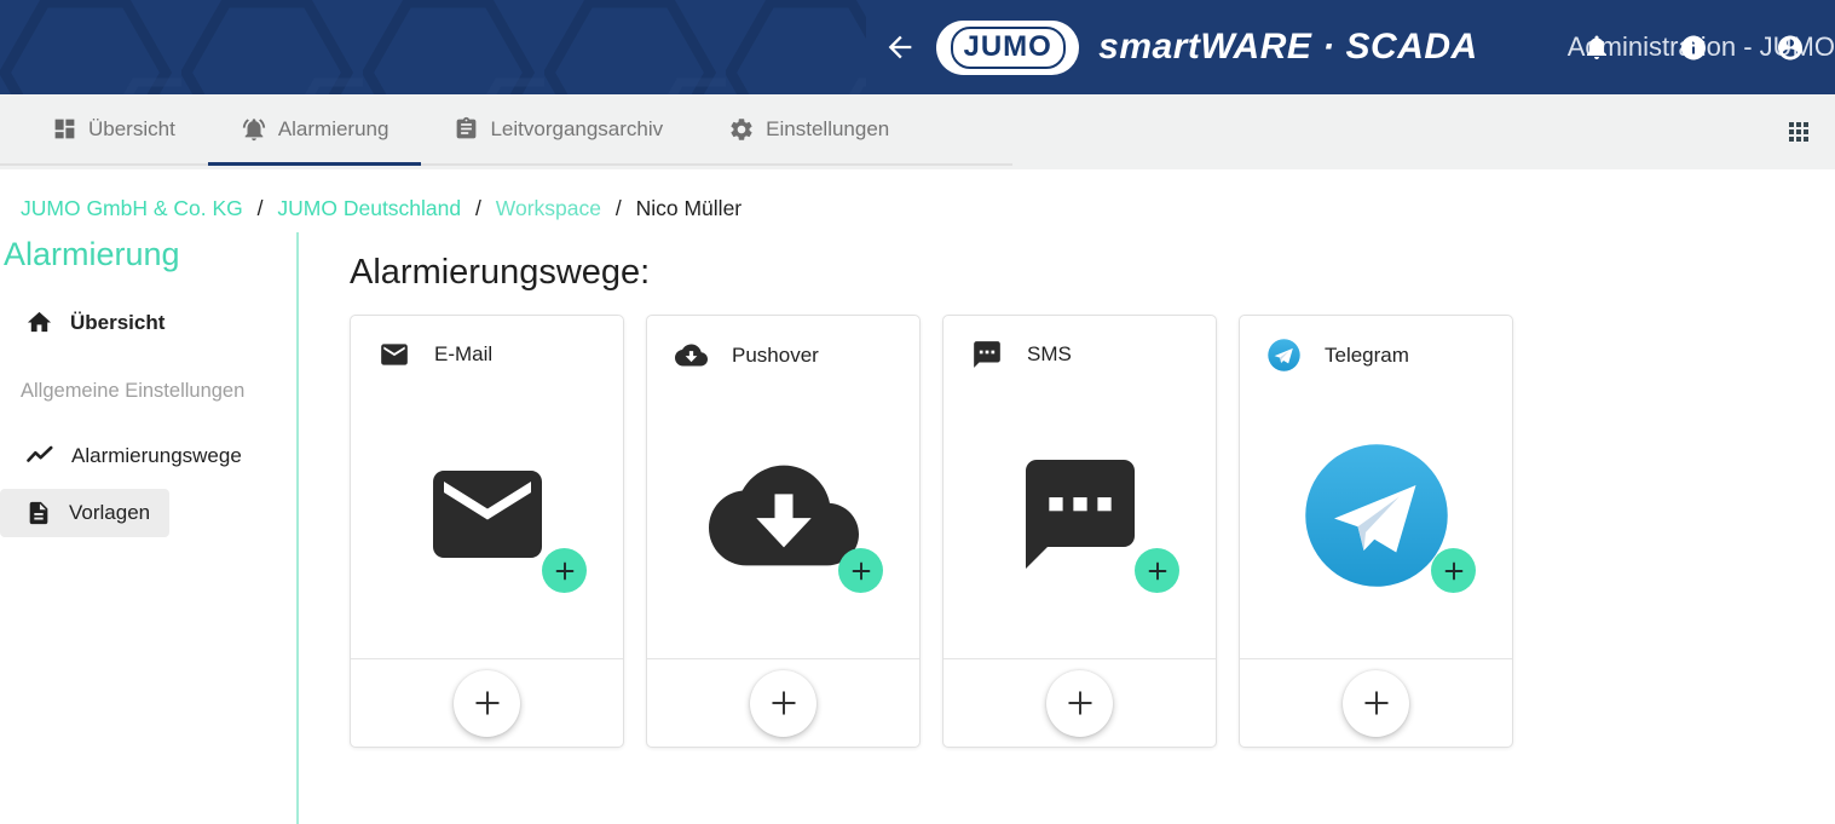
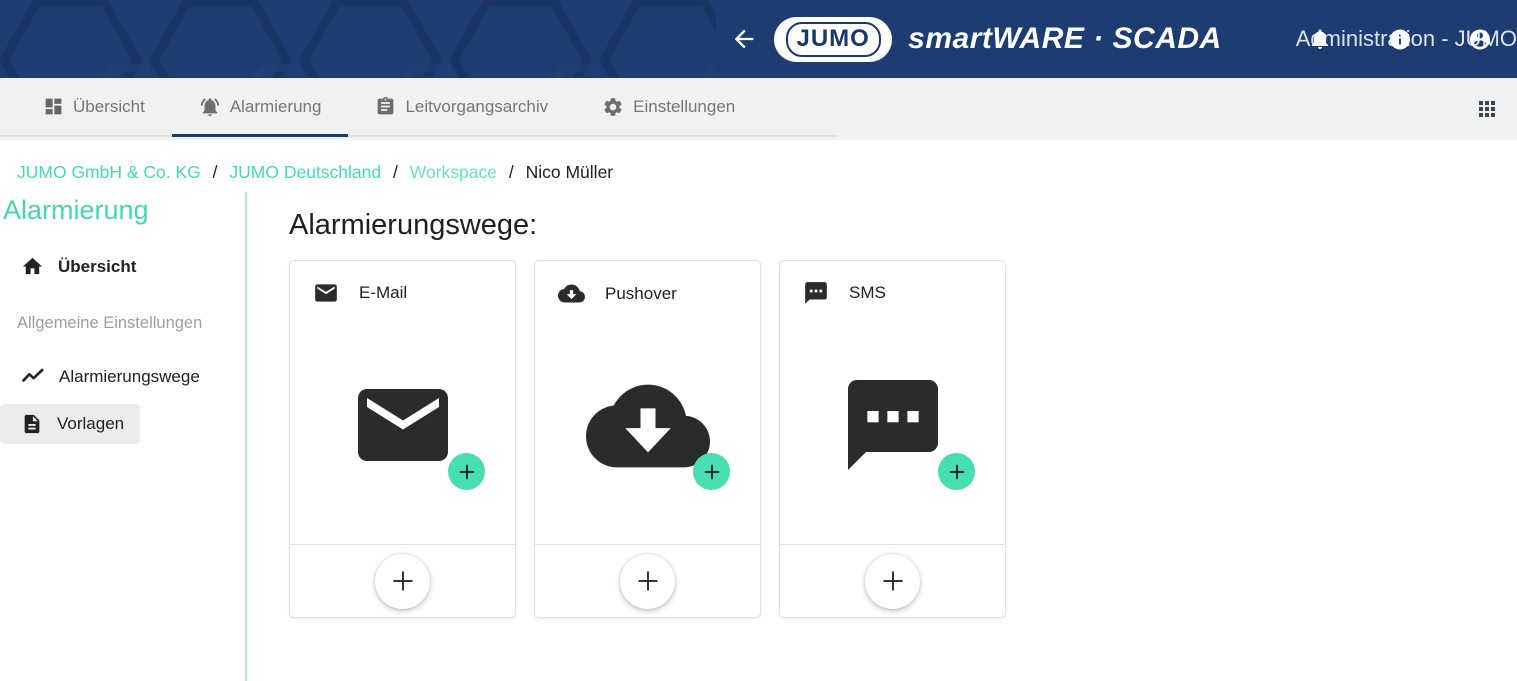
  JUMO
  smartWARE · SCADA
  Aministron - JMO
  Übersicht
  Alarmierung
  Leitvorgangsarchiv
  Einstellungen
  JUMO GmbH & Co. KG / JUMO Deutschland / Workspace / Nico Müller
  Alarmierung
  Übersicht
  Allgemeine Einstellungen
  Alarmierungswege
  Vorlagen
  Alarmierungswege:
  E-Mail
  Pushover
  SMS
- Telegram
